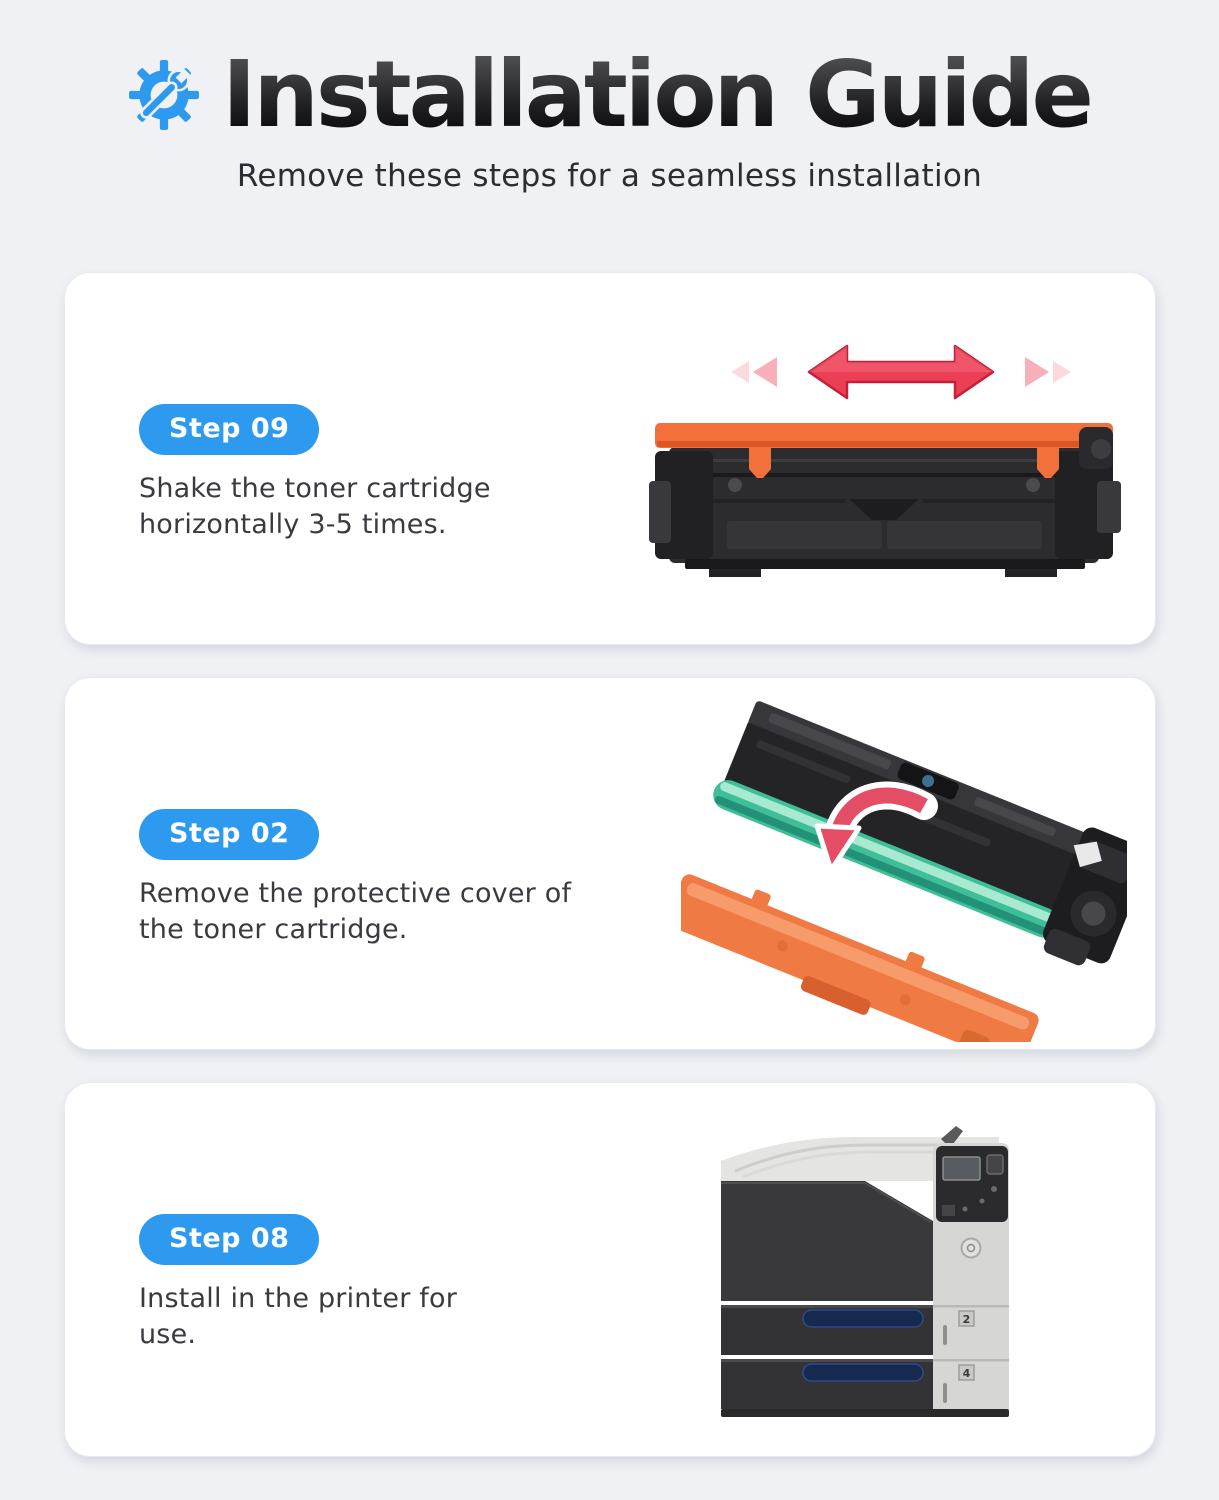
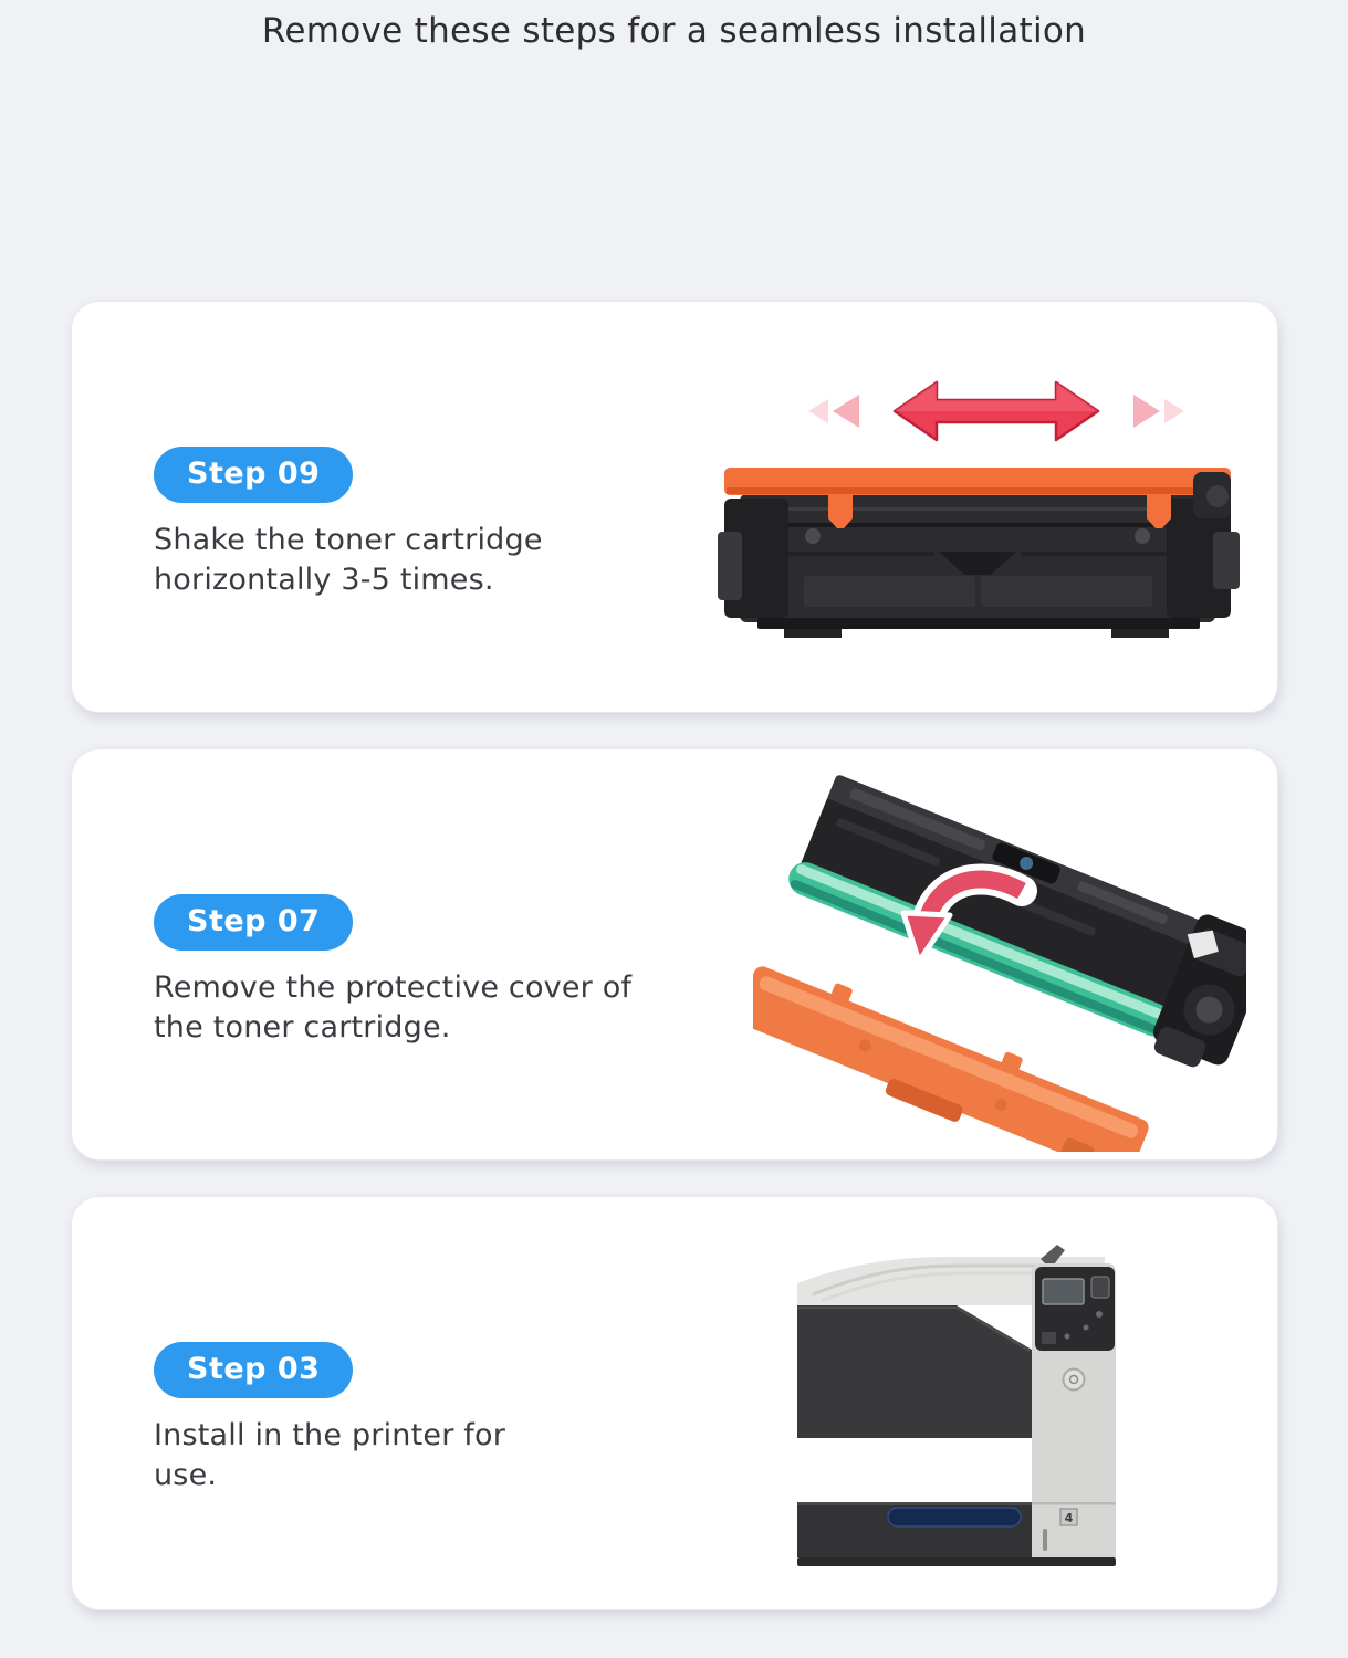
- Installation Guide
  Remove these steps for a seamless installation
  Step 09
  Shake the toner cartridge
  horizontally 3-5 times.
- Step 02
+ Step 07
  Remove the protective cover of
  the toner cartridge.
- Step 08
+ Step 03
  Install in the printer for
  use.
- 2
  4
